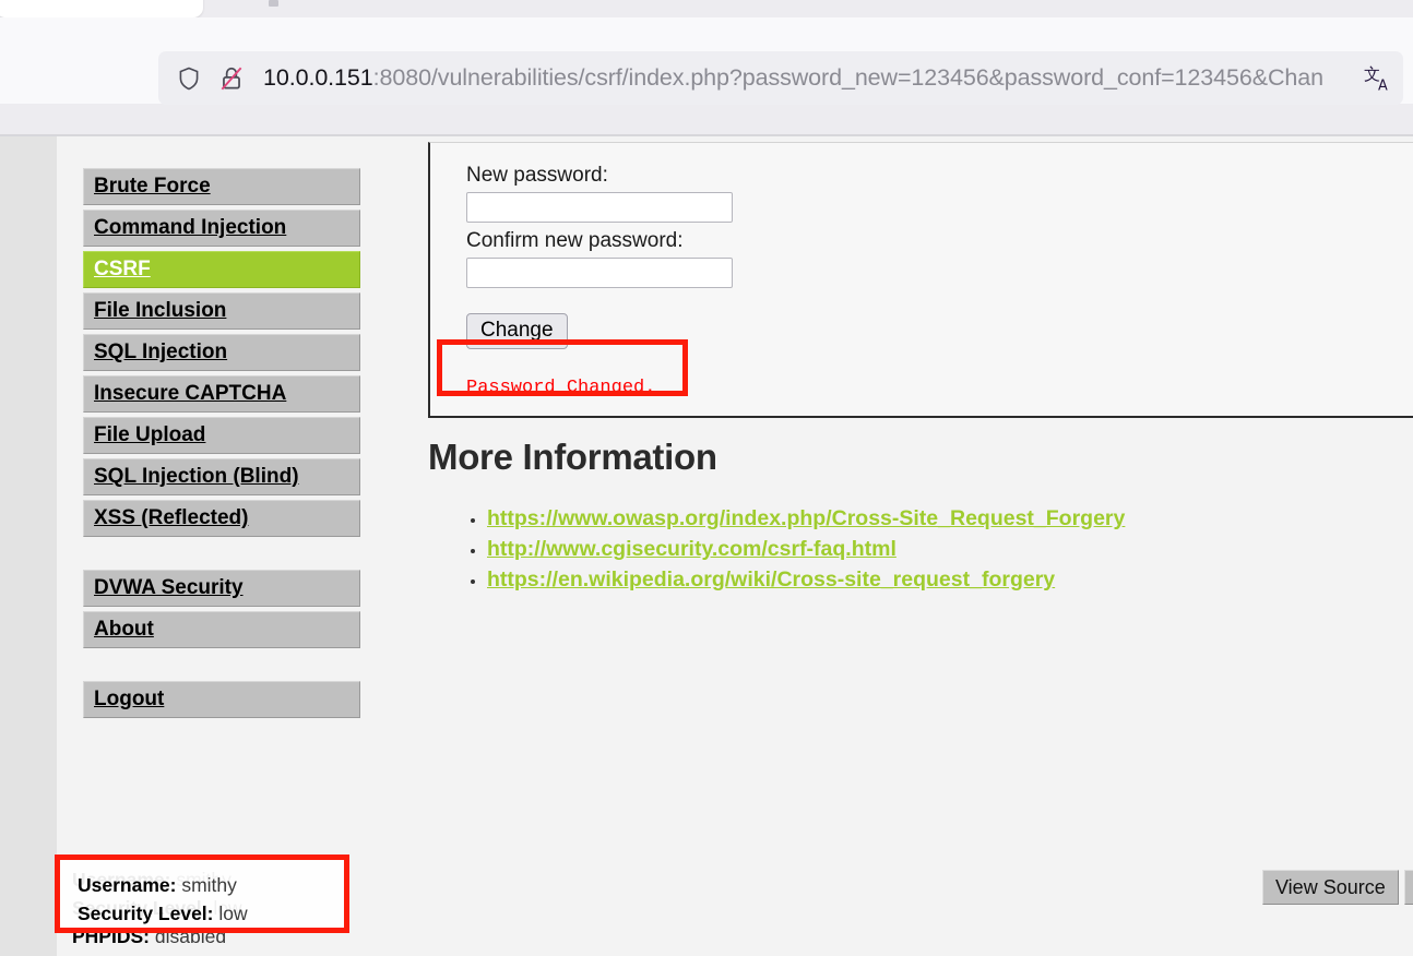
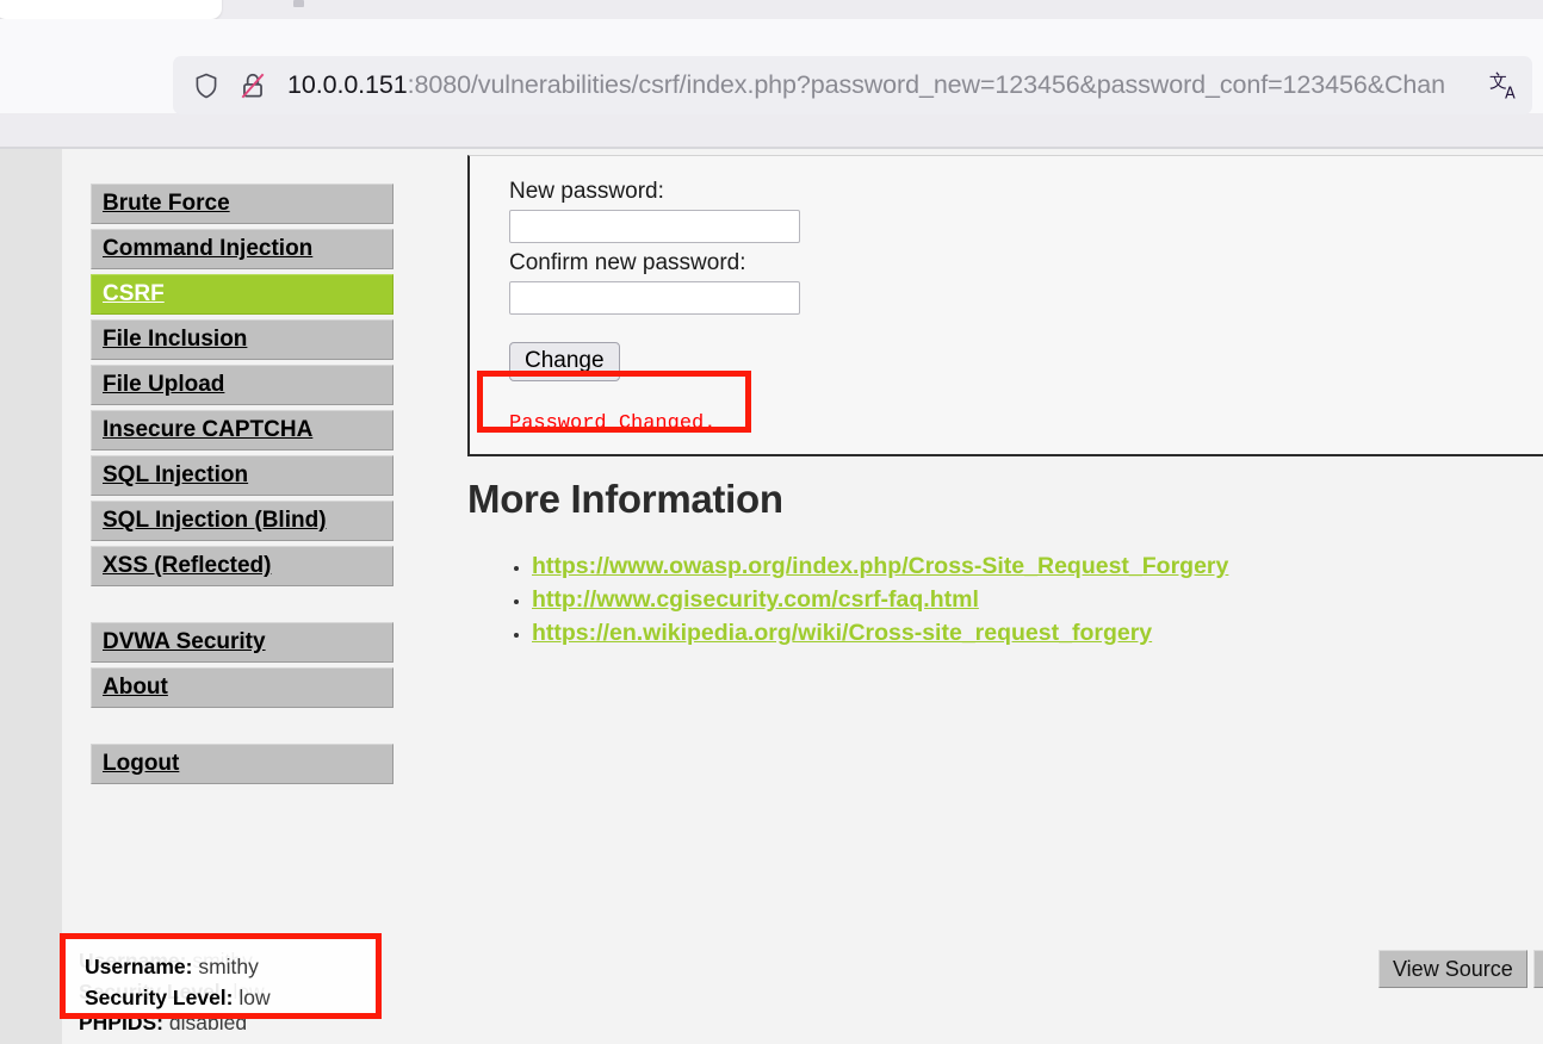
  10.0.0.151:8080/vulnerabilities/csrf/index.php?password_new=123456&password_conf=123456&Chan
  文
  A
  Brute Force
  Command Injection
  CSRF
  File Inclusion
- SQL Injection
+ File Upload
  Insecure CAPTCHA
- File Upload
+ SQL Injection
  SQL Injection (Blind)
  XSS (Reflected)
  DVWA Security
  About
  Logout
  PHPIDS: disabled
  Username: smithy
  Security Level: low
  New password:
  Confirm new password:
  Change
  Password Changed.
  More Information
  https://www.owasp.org/index.php/Cross-Site_Request_Forgery
  http://www.cgisecurity.com/csrf-faq.html
  https://en.wikipedia.org/wiki/Cross-site_request_forgery
  View Source
